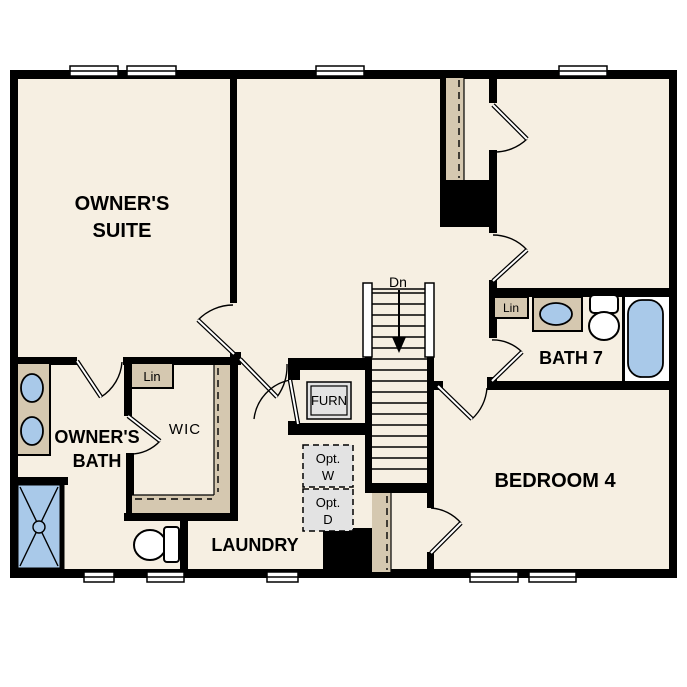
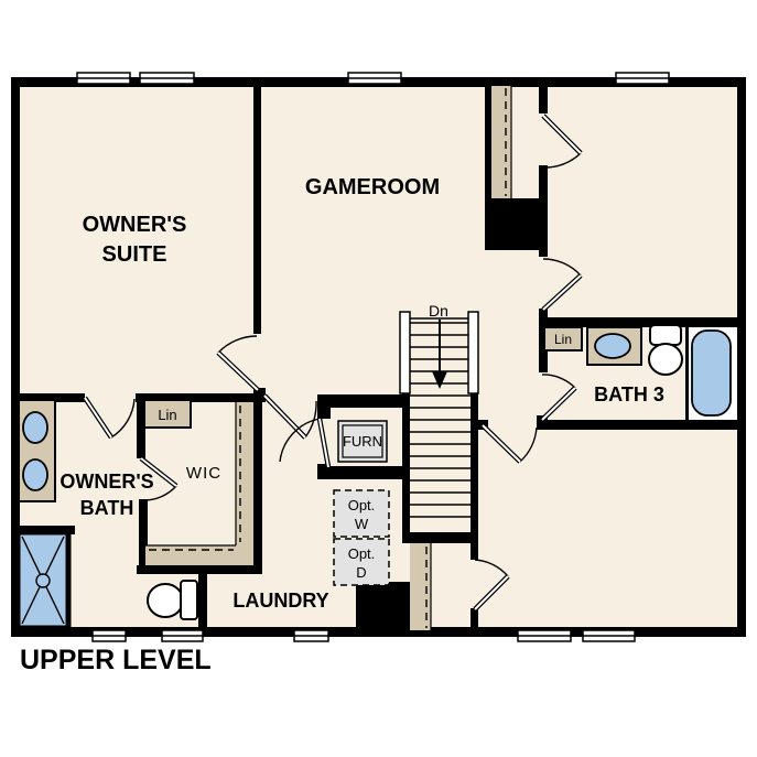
  Dn
  OWNER'S
  SUITE
+ GAMEROOM
- BATH 7
+ BATH 3
- BEDROOM 4
  OWNER'S
  BATH
  WIC
  LAUNDRY
  FURN
  Lin
  Lin
  Opt.
  W
  Opt.
  D
+ UPPER LEVEL
